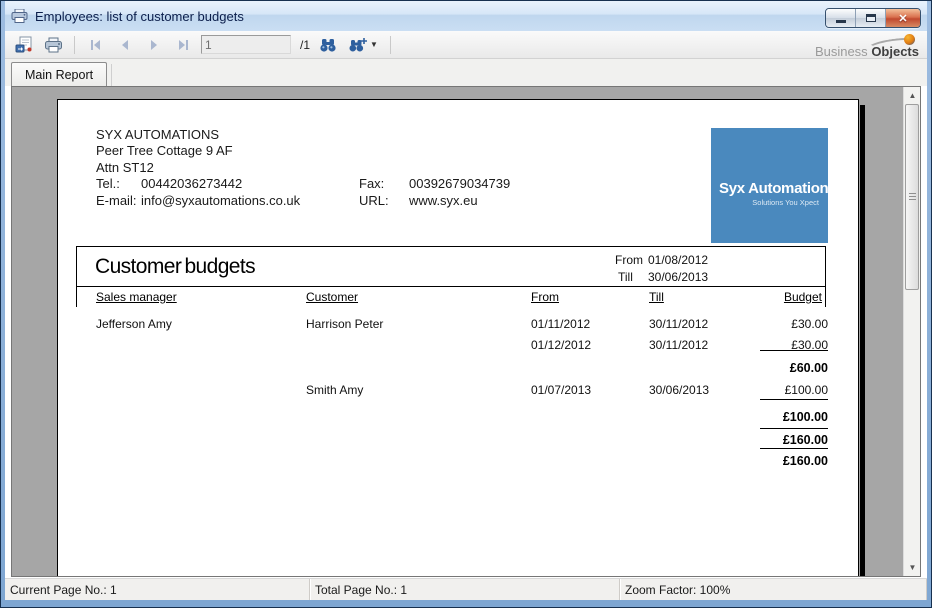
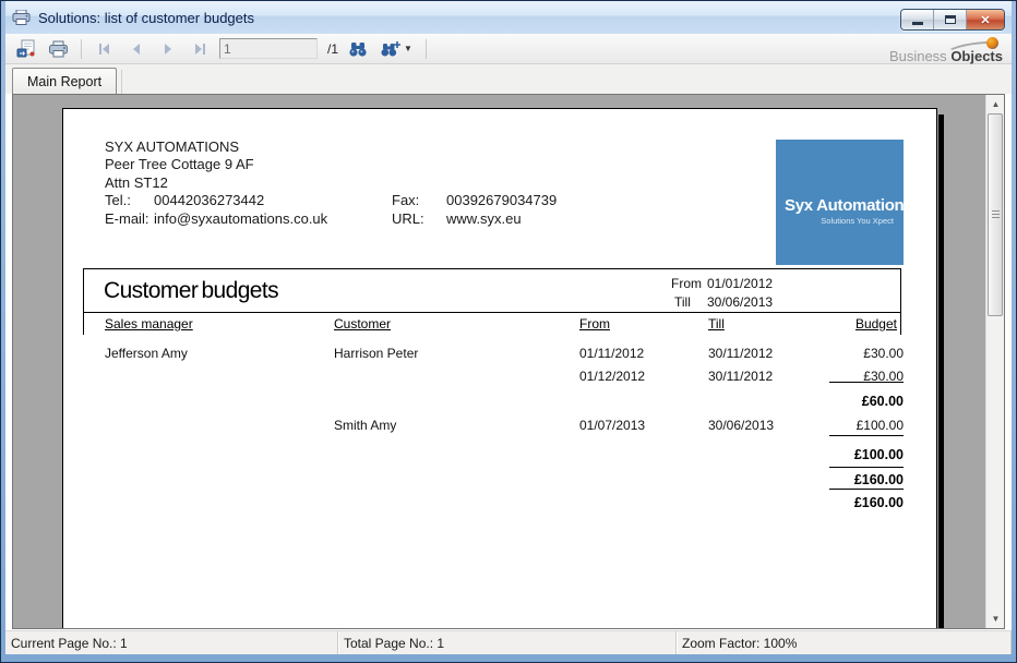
- Employees: list of customer budgets
+ Solutions: list of customer budgets
  ✕
  1
  /1
  ▼
  Business Objects
  Main Report
  SYX AUTOMATIONS
  Peer Tree Cottage 9 AF
  Attn ST12
  Tel.: 00442036273442 Fax: 00392679034739
  E-mail: info@syxautomations.co.uk URL: www.syx.eu
  Syx Automations
  Solutions You Xpect
  Customer budgets
  From
- 01/08/2012
+ 01/01/2012
  Till
  30/06/2013
  Sales manager
  Customer
  From
  Till
  Budget
  Jefferson Amy
  Harrison Peter
  01/11/2012
  30/11/2012
  £30.00
  01/12/2012
  30/11/2012
  £30.00
  £60.00
  Smith Amy
  01/07/2013
  30/06/2013
  £100.00
  £100.00
  £160.00
  £160.00
  ▲
  ▼
  Current Page No.: 1
  Total Page No.: 1
  Zoom Factor: 100%
